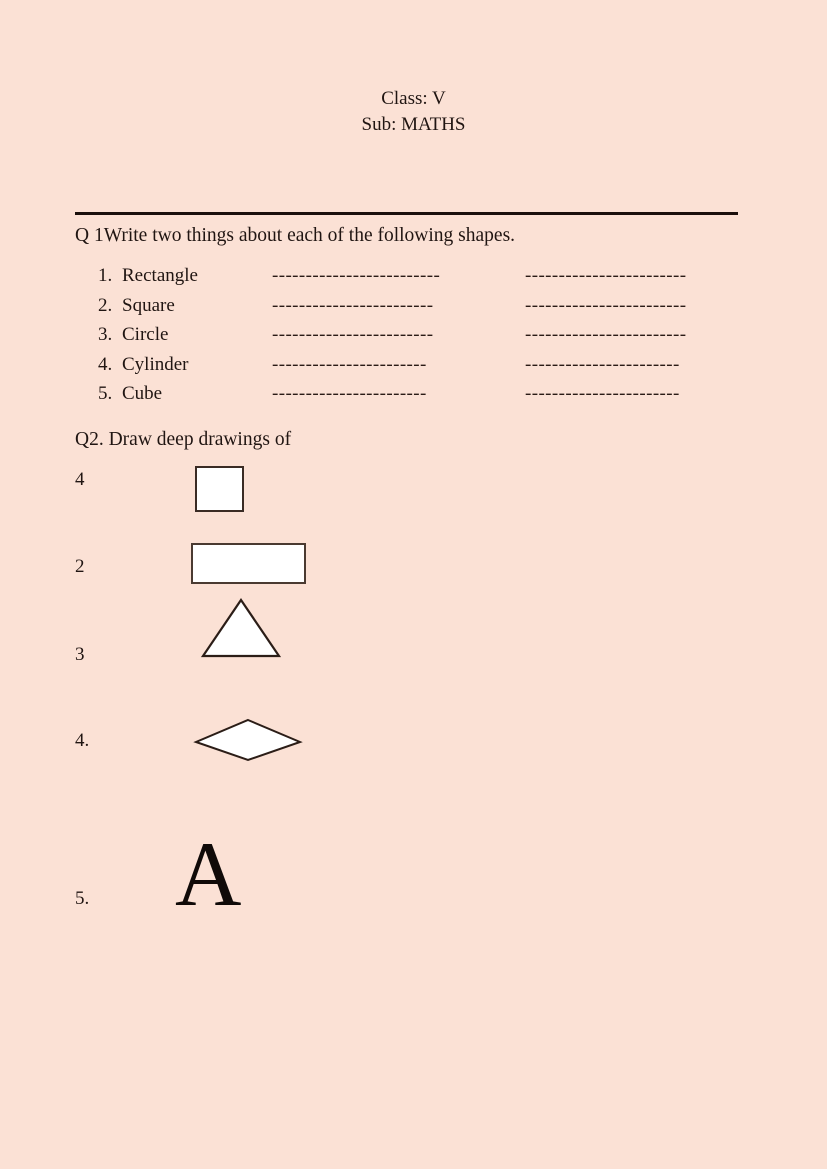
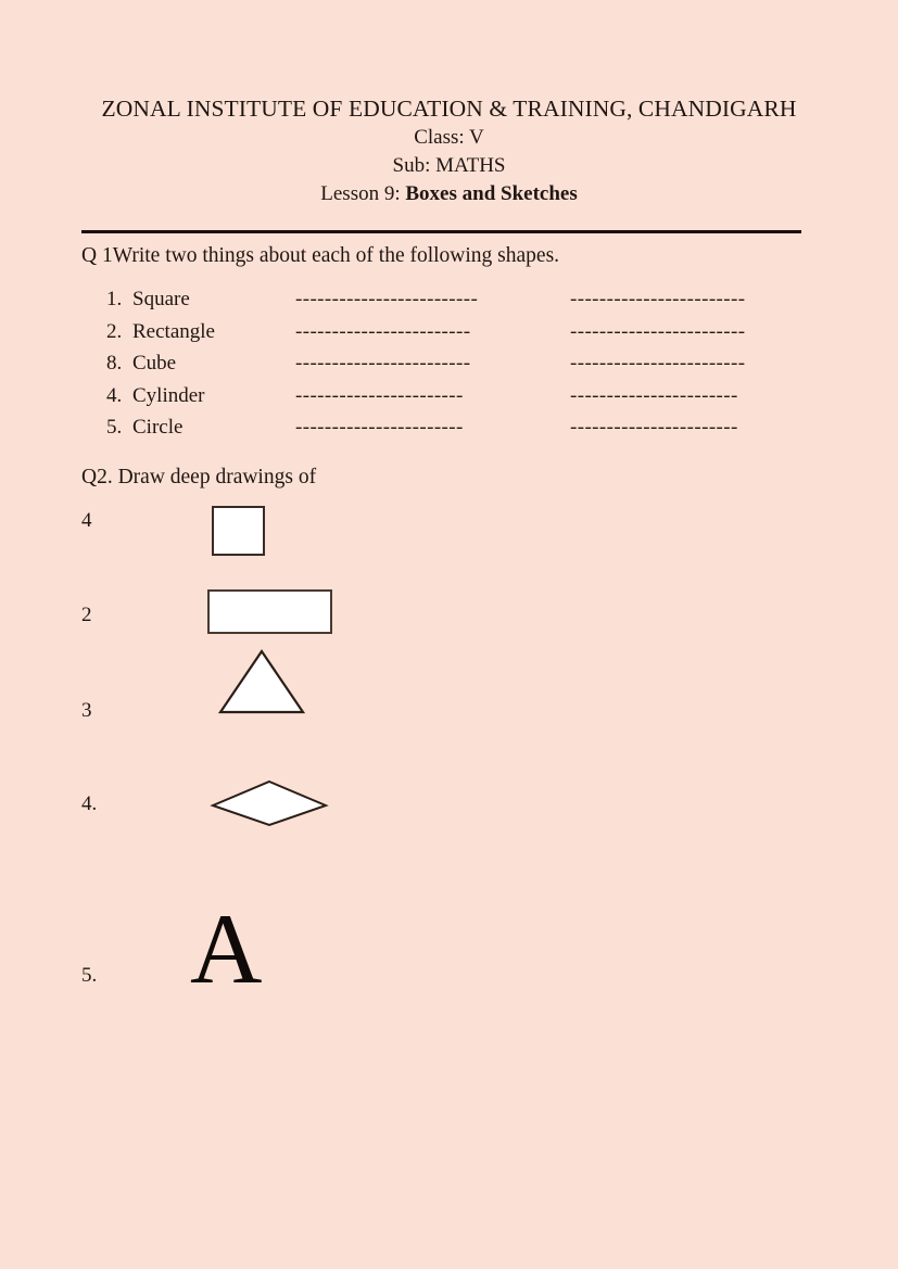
+ ZONAL INSTITUTE OF EDUCATION & TRAINING, CHANDIGARH
  Class: V
  Sub: MATHS
+ Lesson 9: Boxes and Sketches
  Q 1Write two things about each of the following shapes.
  1.
- Rectangle
+ Square
  -------------------------
  ------------------------
  2.
- Square
+ Rectangle
  ------------------------
  ------------------------
- 3.
+ 8.
- Circle
+ Cube
  ------------------------
  ------------------------
  4.
  Cylinder
  -----------------------
  -----------------------
  5.
- Cube
+ Circle
  -----------------------
  -----------------------
  Q2. Draw deep drawings of
  4
  2
  3
  4.
  5.
  A
